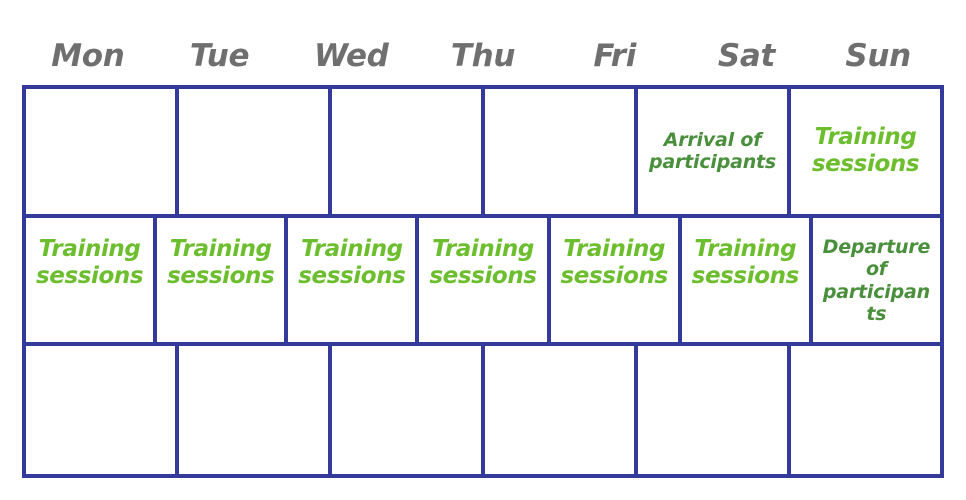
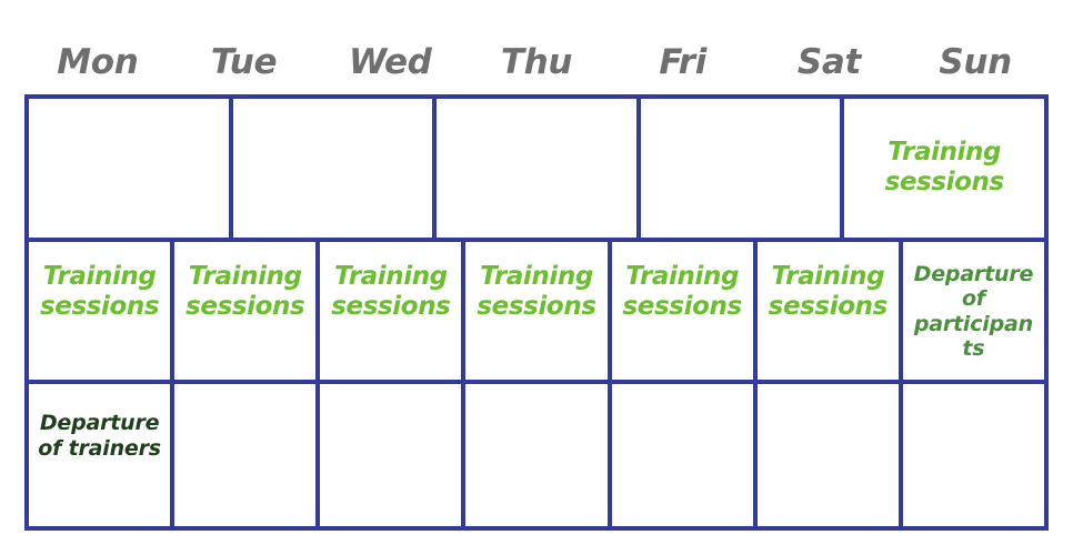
  Mon
  Tue
  Wed
  Thu
  Fri
  Sat
  Sun
- Arrival of participants
  Training sessions
  Training sessions
  Training sessions
  Training sessions
  Training sessions
  Training sessions
  Training sessions
  Departure of participants
+ Departure of trainers
